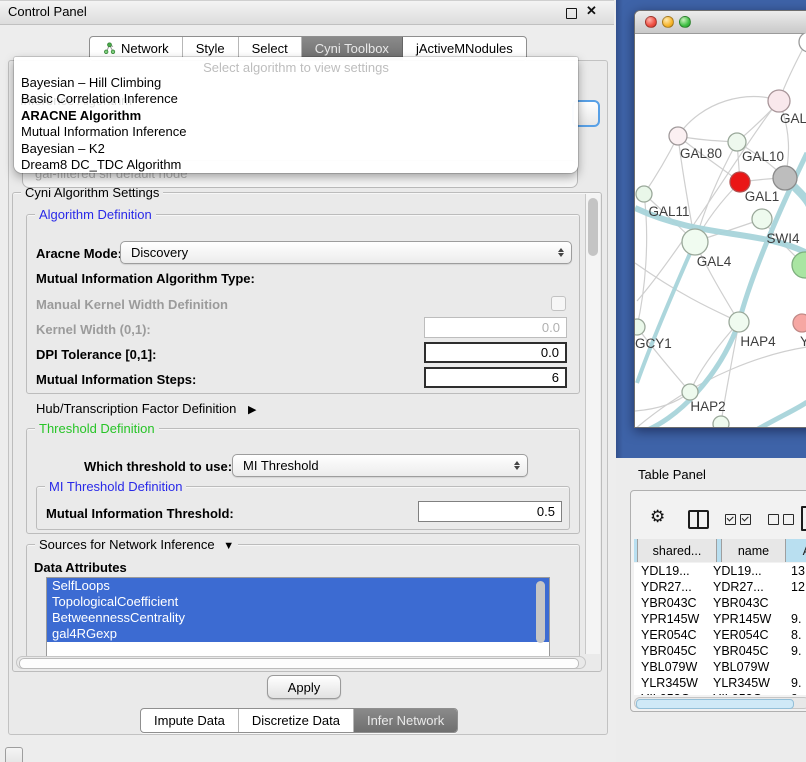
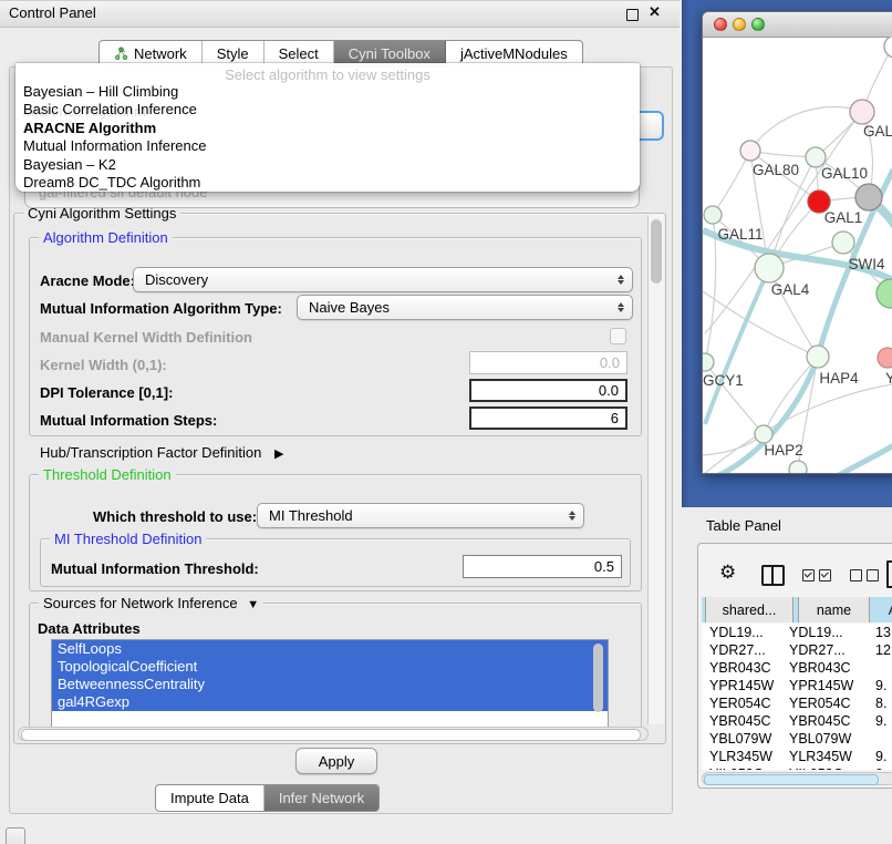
  Control Panel
  ✕
  Network
  Style
  Select
  Cyni Toolbox
  jActiveMNodules
  gal-filtered sif default node
  Select algorithm to view settings
  Inference Algorithm
  Bayesian – Hill Climbing
  Basic Correlation Inference
  ARACNE Algorithm
  Mutual Information Inference
  Bayesian – K2
  Dream8 DC_TDC Algorithm
  Cyni Algorithm Settings
  Algorithm Definition
  Aracne Mode
  Discovery
  Mutual Information Algorithm Type:
+ Naive Bayes
  Manual Kernel Width Definition
  Kernel Width (0,1):
  0.0
  DPI Tolerance [0,1]:
  0.0
  Mutual Information Steps:
  6
  Hub/Transcription Factor Definition ▶
  Threshold Definition
  Which threshold to use:
  MI Threshold
  MI Threshold Definition
  Mutual Information Threshold:
  0.5
  Sources for Network Inference ▼
  Data Attributes
  SelfLoops
  TopologicalCoefficient
  BetweennessCentrality
  gal4RGexp
  Apply
  Impute Data
- Discretize Data
  Infer Network
  GAL
  GAL80
  GAL10
  GAL1
  GAL11
  SWI4
  GAL4
  HAP4
  Y
  GCY1
  HAP2
  Table Panel
  ⚙
  shared...
  name
  YDL19...
  YDL19...
  13
  YDR27...
  YDR27...
  12
  YBR043C
  YBR043C
  YPR145W
  YPR145W
  9.
  YER054C
  YER054C
  8.
  YBR045C
  YBR045C
  9.
  YBL079W
  YBL079W
  YLR345W
  YLR345W
  9.
